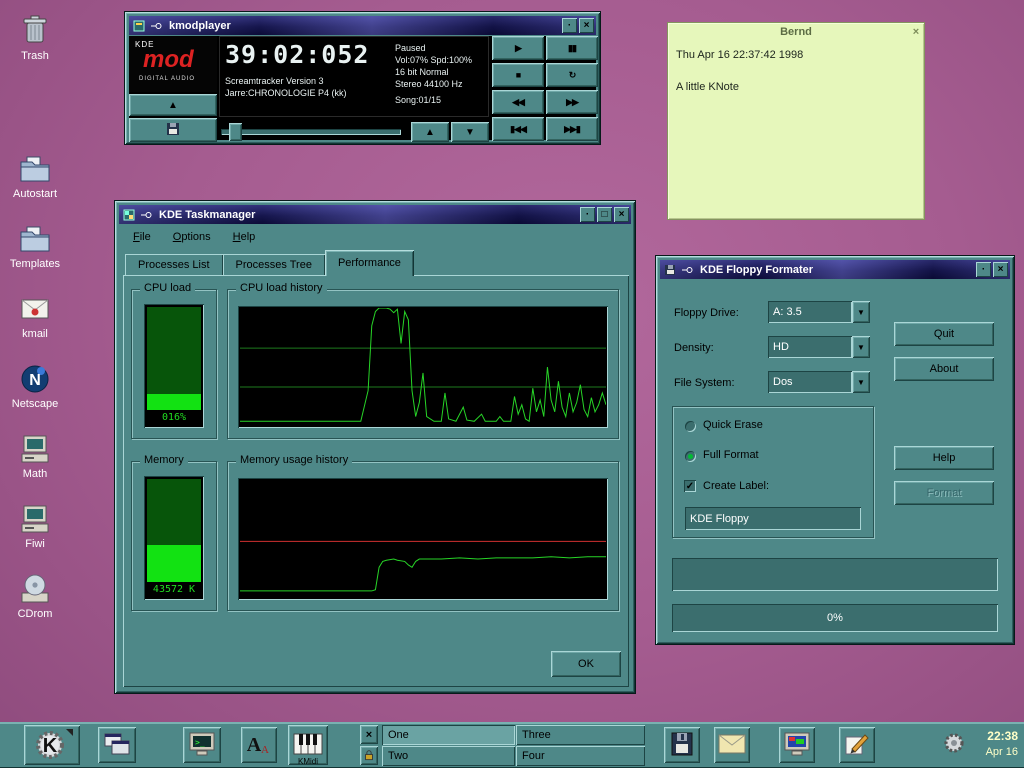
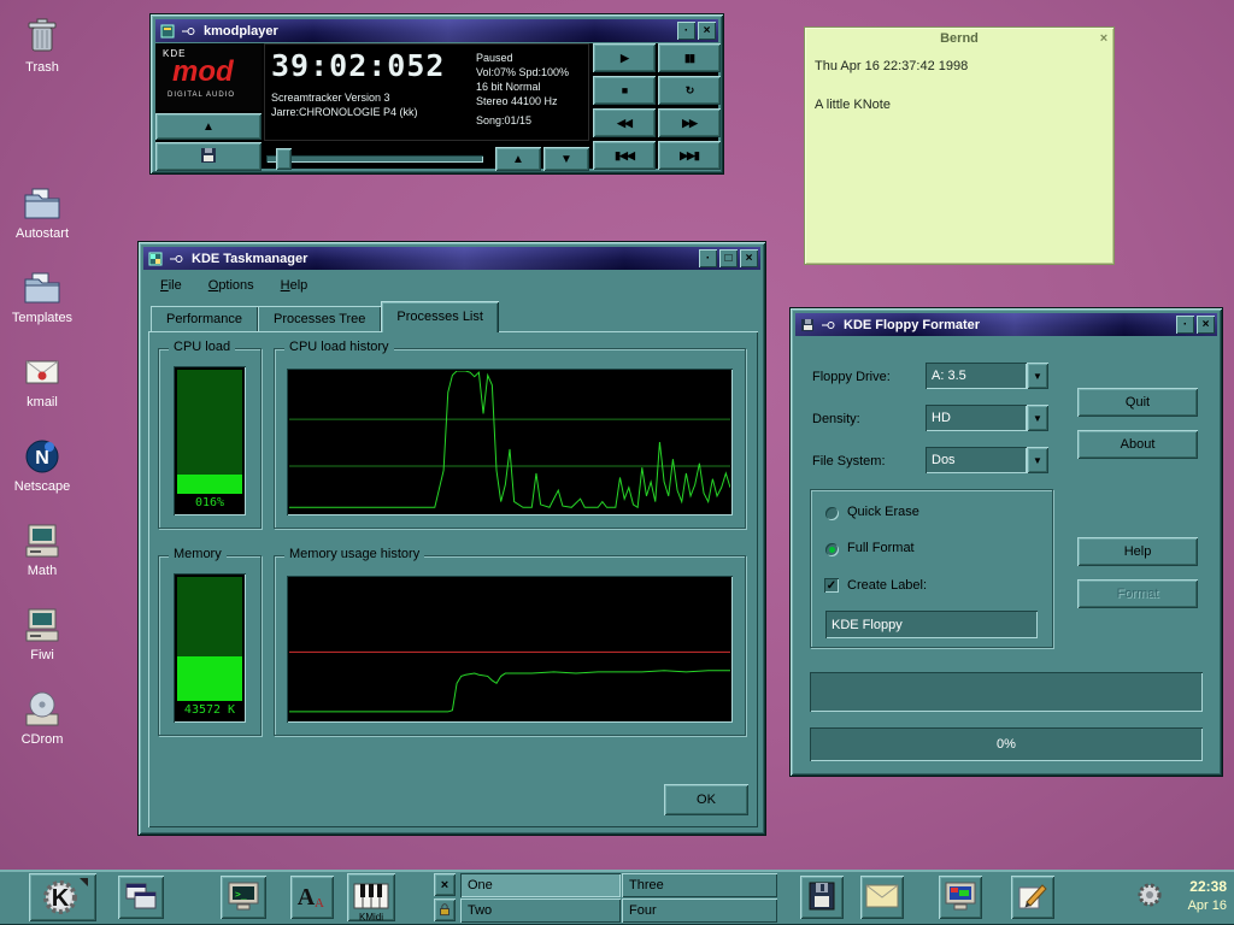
  Trash
  Autostart
  Templates
  kmail
  N
  Netscape
  Math
  Fiwi
  CDrom
  kmodplayer
  ·
  ×
  KDE
  mod
  ▲
  39:02:052
  Screamtracker Version 3
  Jarre:CHRONOLOGIE P4 (kk)
  Paused
  Vol:07% Spd:100%
  16 bit Normal
  Stereo 44100 Hz
  Song:01/15
  ▲
  ▼
  ▶
  ▮▮
  ■
  ↻
  ◀◀
  ▶▶
  ▮◀◀
  ▶▶▮
  Bernd
  ×
  Thu Apr 16 22:37:42 1998
  A little KNote
  KDE Taskmanager
  ·
  □
  ×
  File
  Options
  Help
- Processes List
+ Performance
  Processes Tree
- Performance
+ Processes List
  CPU load
  016%
  CPU load history
  Memory
  43572 K
  Memory usage history
  OK
  KDE Floppy Formater
  ·
  ×
  Floppy Drive:
  A: 3.5
  ▼
  Density:
  HD
  ▼
  File System:
  Dos
  ▼
  Quit
  About
  Help
  Format
  Quick Erase
  Full Format
  ✓
  Create Label:
  KDE Floppy
  0%
  K
  >_
  A
  A
  KMidi
  ×
  One
  Three
  Two
  Four
  22:38
  Apr 16
